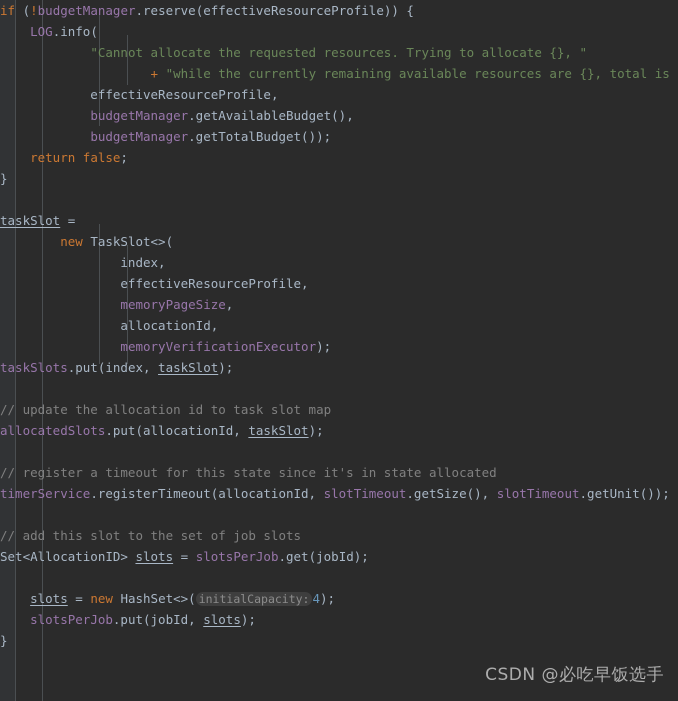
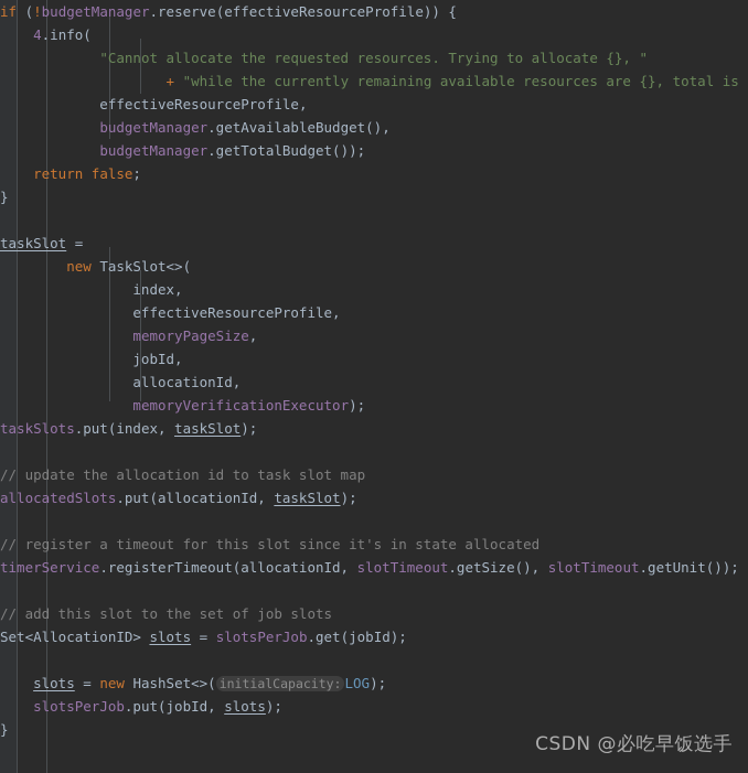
  if (!budgetManager.reserve(effectiveResourceProfile)) {
- LOG.info(
+ 4.info(
  "Cannot allocate the requested resources. Trying to allocate {}, "
  + "while the currently remaining available resources are {}, total is
  effectiveResourceProfile,
  budgetManager.getAvailableBudget(),
  budgetManager.getTotalBudget());
  return false;
  }
  taskSlot =
  new TaskSlot<>(
  index,
  effectiveResourceProfile,
  memoryPageSize,
+ jobId,
  allocationId,
  memoryVerificationExecutor);
  taskSlots.put(index, taskSlot);
  // update the allocation id to task slot map
  allocatedSlots.put(allocationId, taskSlot);
- // register a timeout for this state since it's in state allocated
+ // register a timeout for this slot since it's in state allocated
  timerService.registerTimeout(allocationId, slotTimeout.getSize(), slotTimeout.getUnit());
  // add this slot to the set of job slots
  Set<AllocationID> slots = slotsPerJob.get(jobId);
- slots = new HashSet<>( initialCapacity: 4);
+ slots = new HashSet<>( initialCapacity: LOG);
  slotsPerJob.put(jobId, slots);
  }
  CSDN @必吃早饭选手
